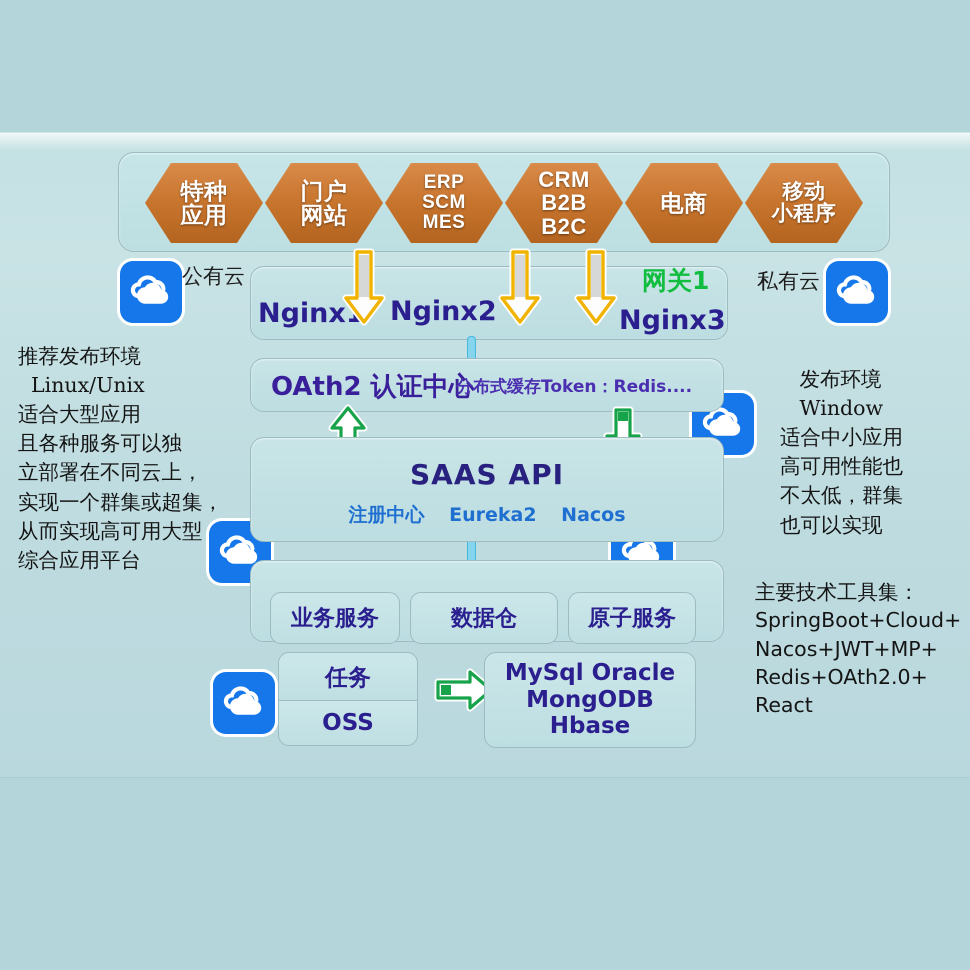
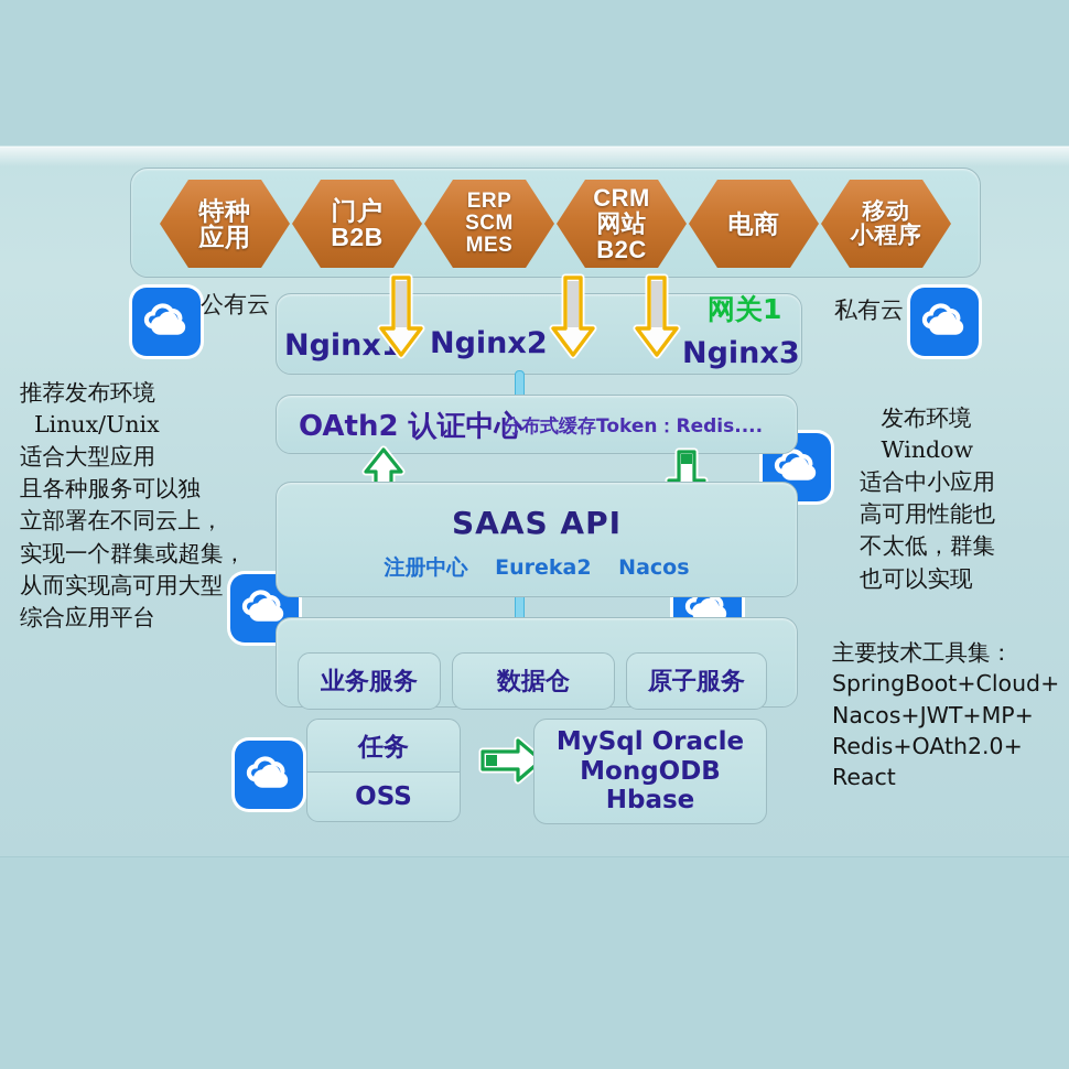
  特种
  应用
  门户
- 网站
+ B2B
  ERP
  SCM
  MES
  CRM
- B2B
+ 网站
  B2C
  电商
  移动
  小程序
  公有云
  私有云
  Nginx
  Nginx2
  Nginx3
  网关1
  OAth2 认证中心
  分布式缓存Token：Redis....
  SAAS API
  注册中心 Eureka2 Nacos
  业务服务
  数据仓
  原子服务
  任务
  OSS
  MySql Oracle
  MongODB
  Hbase
  推荐发布环境
  Linux/Unix
  适合大型应用
  且各种服务可以独
  立部署在不同云上，
  实现一个群集或超集，
  从而实现高可用大型
  综合应用平台
  发布环境
  Window
  适合中小应用
  高可用性能也
  不太低，群集
  也可以实现
  主要技术工具集：
  SpringBoot+Cloud+
  Nacos+JWT+MP+
  Redis+OAth2.0+
  React
